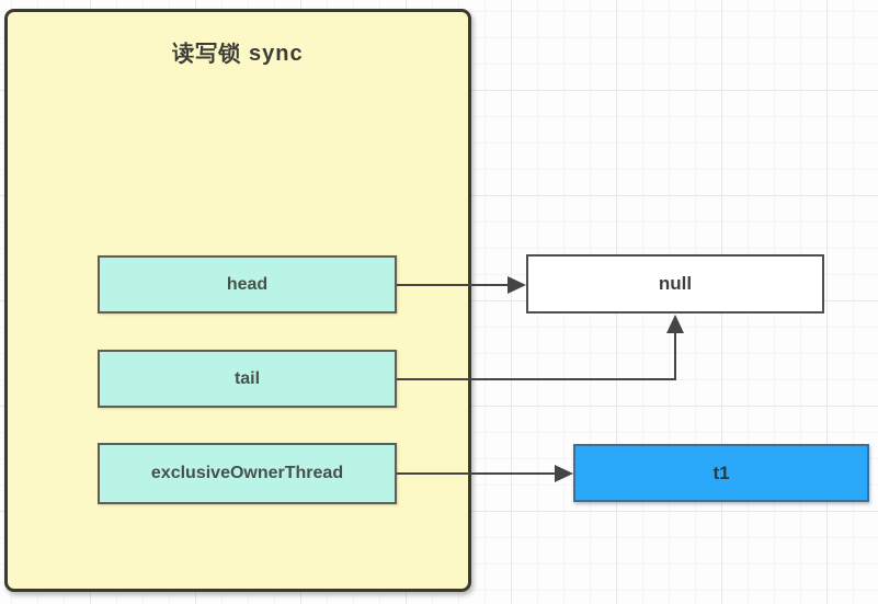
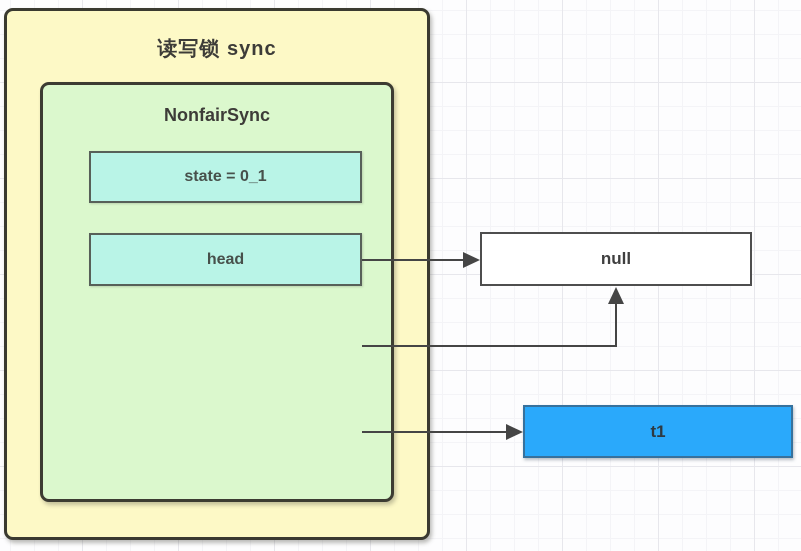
  读写锁 sync
+ NonfairSync
+ state = 0_1
  head
- tail
- exclusiveOwnerThread
  null
  t1
